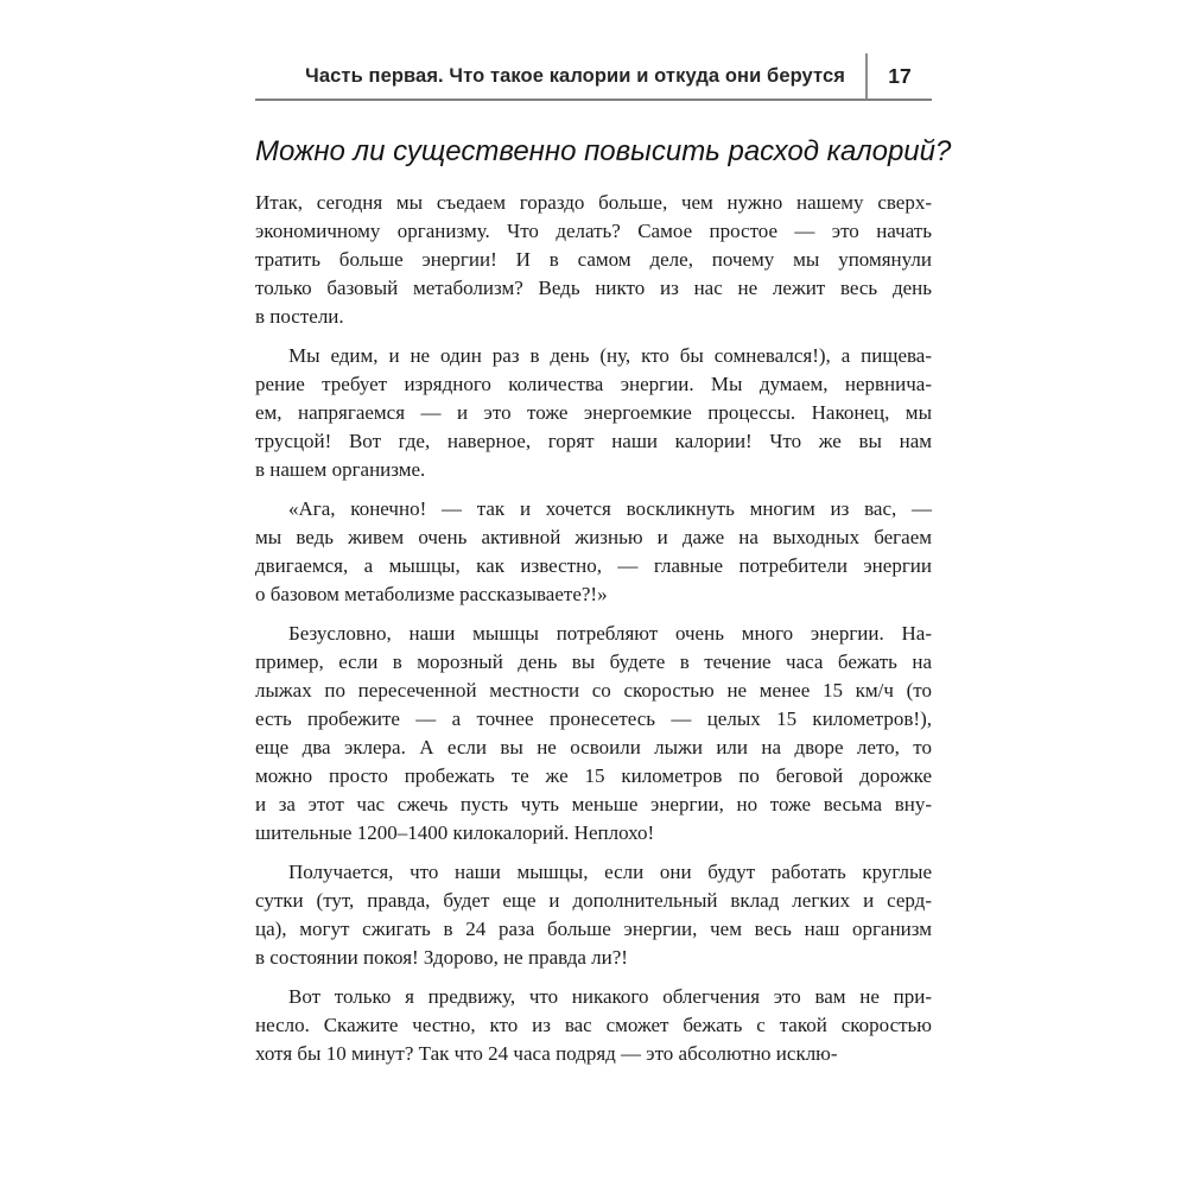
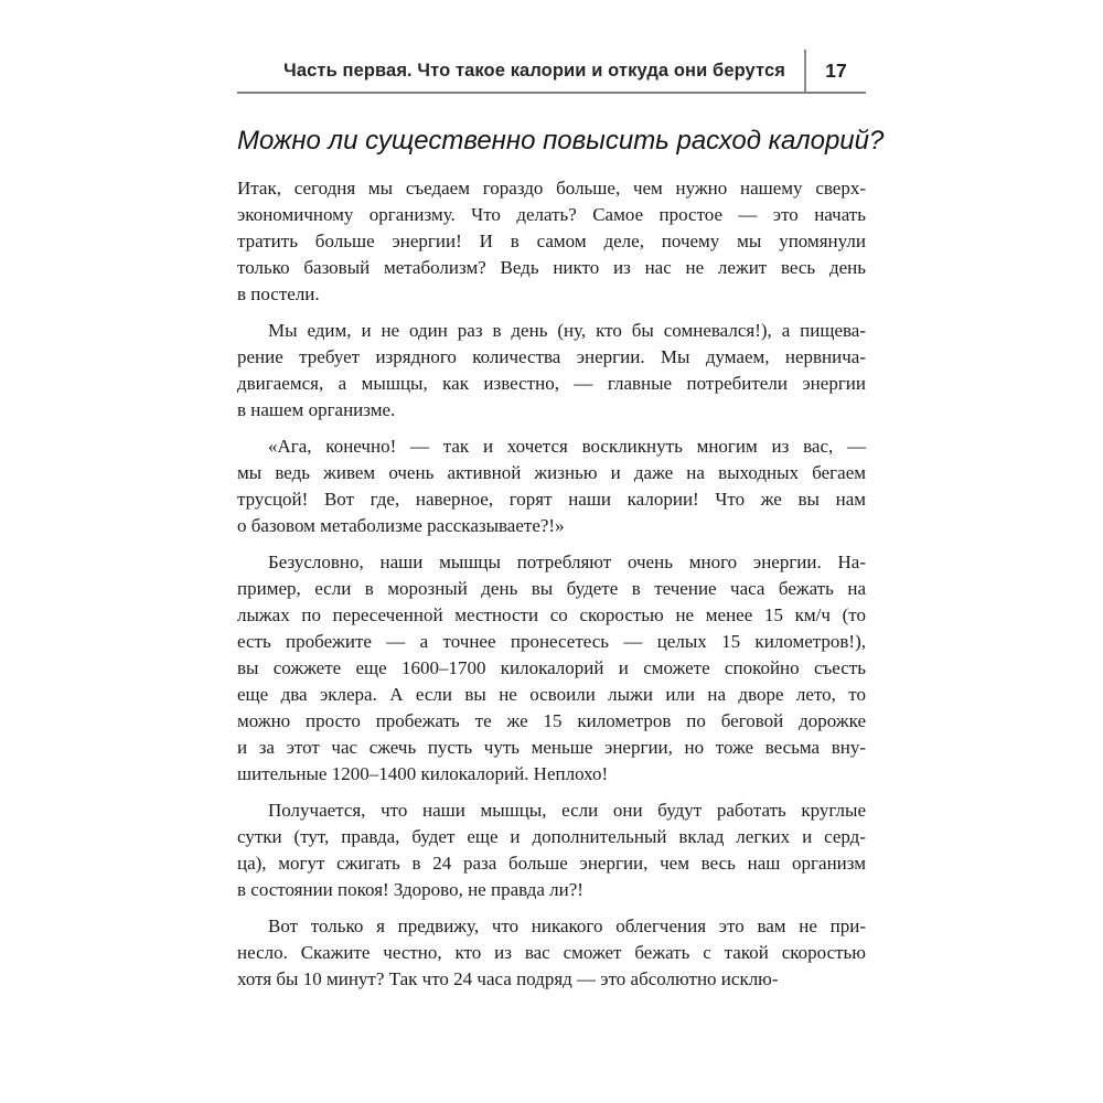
  Часть первая. Что такое калории и откуда они берутся
  17
  Можно ли существенно повысить расход калорий?
  Итак, сегодня мы съедаем гораздо больше, чем нужно нашему сверх-
  экономичному организму. Что делать? Самое простое — это начать
  тратить больше энергии! И в самом деле, почему мы упомянули
  только базовый метаболизм? Ведь никто из нас не лежит весь день
  в постели.
  Мы едим, и не один раз в день (ну, кто бы сомневался!), а пищева-
  рение требует изрядного количества энергии. Мы думаем, нервнича-
- ем, напрягаемся — и это тоже энергоемкие процессы. Наконец, мы
- трусцой! Вот где, наверное, горят наши калории! Что же вы нам
+ двигаемся, а мышцы, как известно, — главные потребители энергии
  в нашем организме.
  «Ага, конечно! — так и хочется воскликнуть многим из вас, —
  мы ведь живем очень активной жизнью и даже на выходных бегаем
- двигаемся, а мышцы, как известно, — главные потребители энергии
+ трусцой! Вот где, наверное, горят наши калории! Что же вы нам
  о базовом метаболизме рассказываете?!»
  Безусловно, наши мышцы потребляют очень много энергии. На-
  пример, если в морозный день вы будете в течение часа бежать на
  лыжах по пересеченной местности со скоростью не менее 15 км/ч (то
  есть пробежите — а точнее пронесетесь — целых 15 километров!),
+ вы сожжете еще 1600–1700 килокалорий и сможете спокойно съесть
  еще два эклера. А если вы не освоили лыжи или на дворе лето, то
  можно просто пробежать те же 15 километров по беговой дорожке
  и за этот час сжечь пусть чуть меньше энергии, но тоже весьма вну-
  шительные 1200–1400 килокалорий. Неплохо!
  Получается, что наши мышцы, если они будут работать круглые
  сутки (тут, правда, будет еще и дополнительный вклад легких и серд-
  ца), могут сжигать в 24 раза больше энергии, чем весь наш организм
  в состоянии покоя! Здорово, не правда ли?!
  Вот только я предвижу, что никакого облегчения это вам не при-
  несло. Скажите честно, кто из вас сможет бежать с такой скоростью
  хотя бы 10 минут? Так что 24 часа подряд — это абсолютно исклю-
